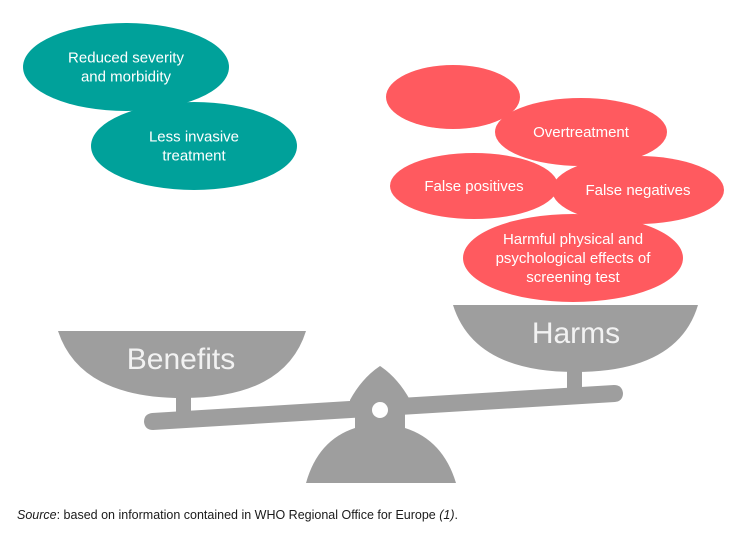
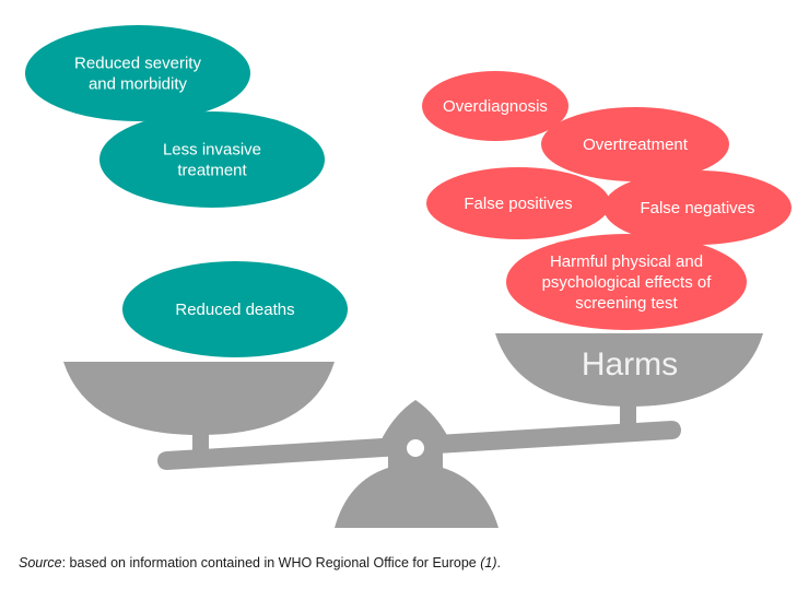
- Benefits
  Harms
  Reduced severity
  and morbidity
  Less invasive
  treatment
+ Reduced deaths
+ Overdiagnosis
  Overtreatment
  False positives
  False negatives
  Harmful physical and
  psychological effects of
  screening test
  Source: based on information contained in WHO Regional Office for Europe (1).
